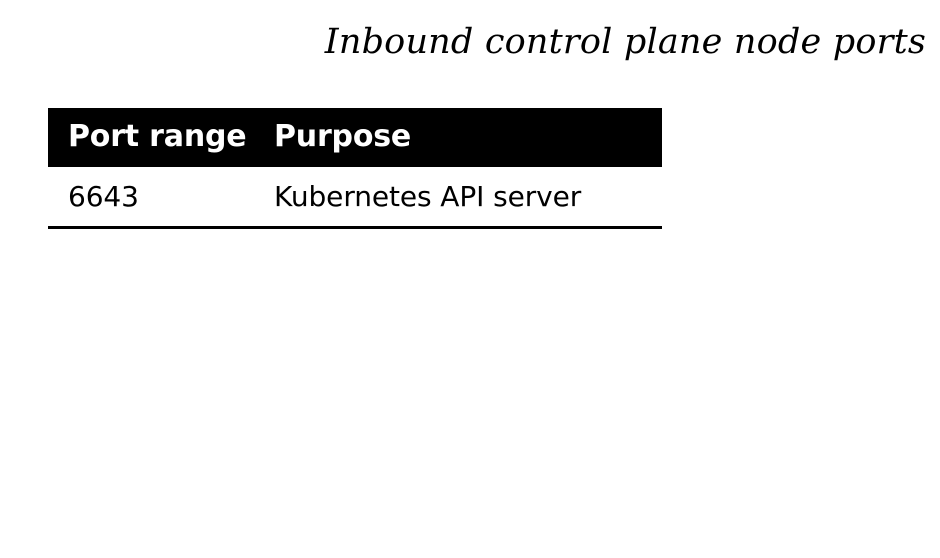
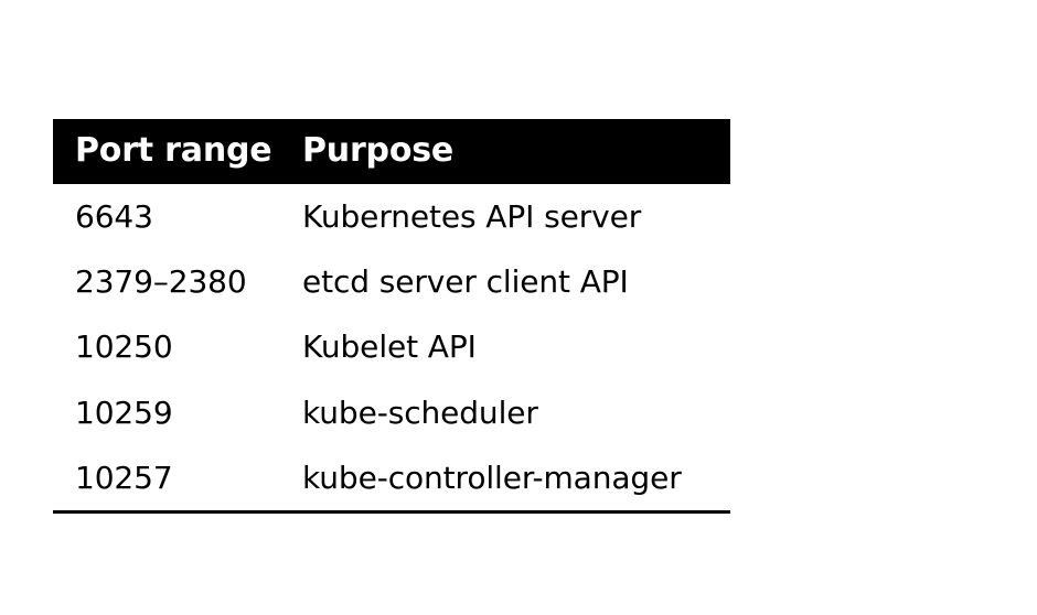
- Inbound control plane node ports
  Port range	Purpose
  6643	Kubernetes API server
+ 2379–2380	etcd server client API
+ 10250	Kubelet API
+ 10259	kube-scheduler
+ 10257	kube-controller-manager
